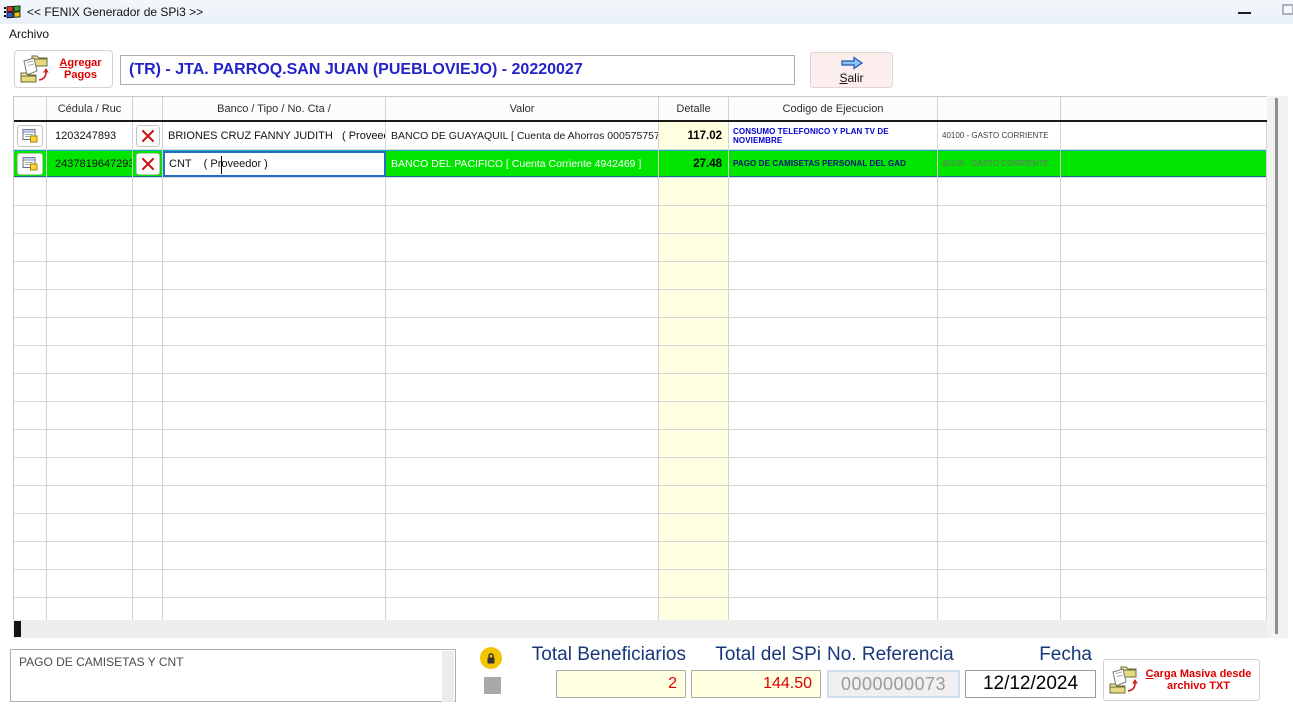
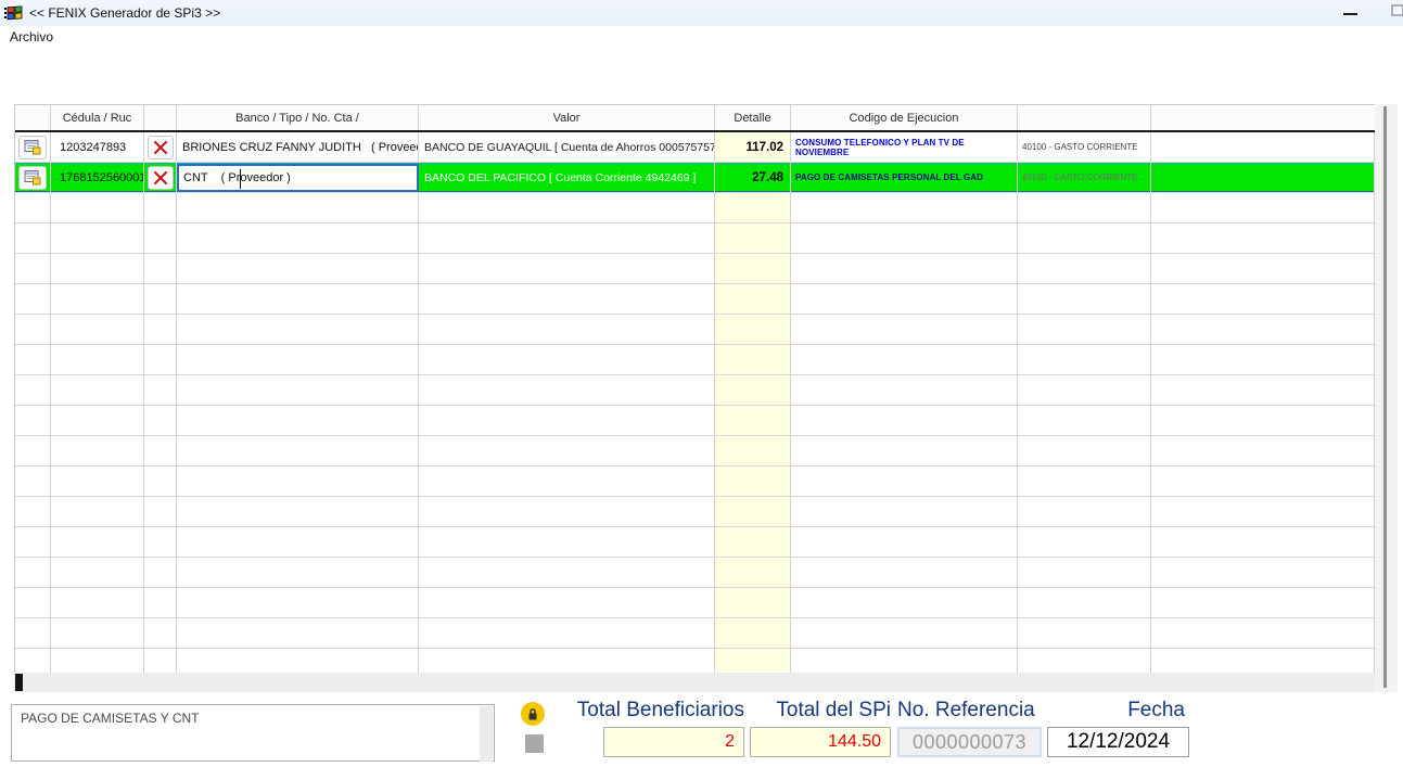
  << FENIX Generador de SPi3 >>
  Archivo
- Agregar
- Pagos
- (TR) - JTA. PARROQ.SAN JUAN (PUEBLOVIEJO) - 20220027
- Salir
  Cédula / Ruc
  Banco / Tipo / No. Cta /
  Valor
  Detalle
  Codigo de Ejecucion
  1203247893
  BRIONES CRUZ FANNY JUDITH ( Provee
  BANCO DE GUAYAQUIL [ Cuenta de Ahorros 000575757
  117.02
  CONSUMO TELEFONICO Y PLAN TV DE NOVIEMBRE
  40100 - GASTO CORRIENTE
- 2437819647293
+ 1768152560001
  CNT ( Proveedor )
  BANCO DEL PACIFICO [ Cuenta Corriente 4942469 ]
  27.48
  PAGO DE CAMISETAS PERSONAL DEL GAD
  40100 - GASTO CORRIENTE
  PAGO DE CAMISETAS Y CNT
  Total Beneficiarios
  Total del SPi
  No. Referencia
  Fecha
  2
  144.50
  0000000073
  12/12/2024
- Carga Masiva desde
- archivo TXT
